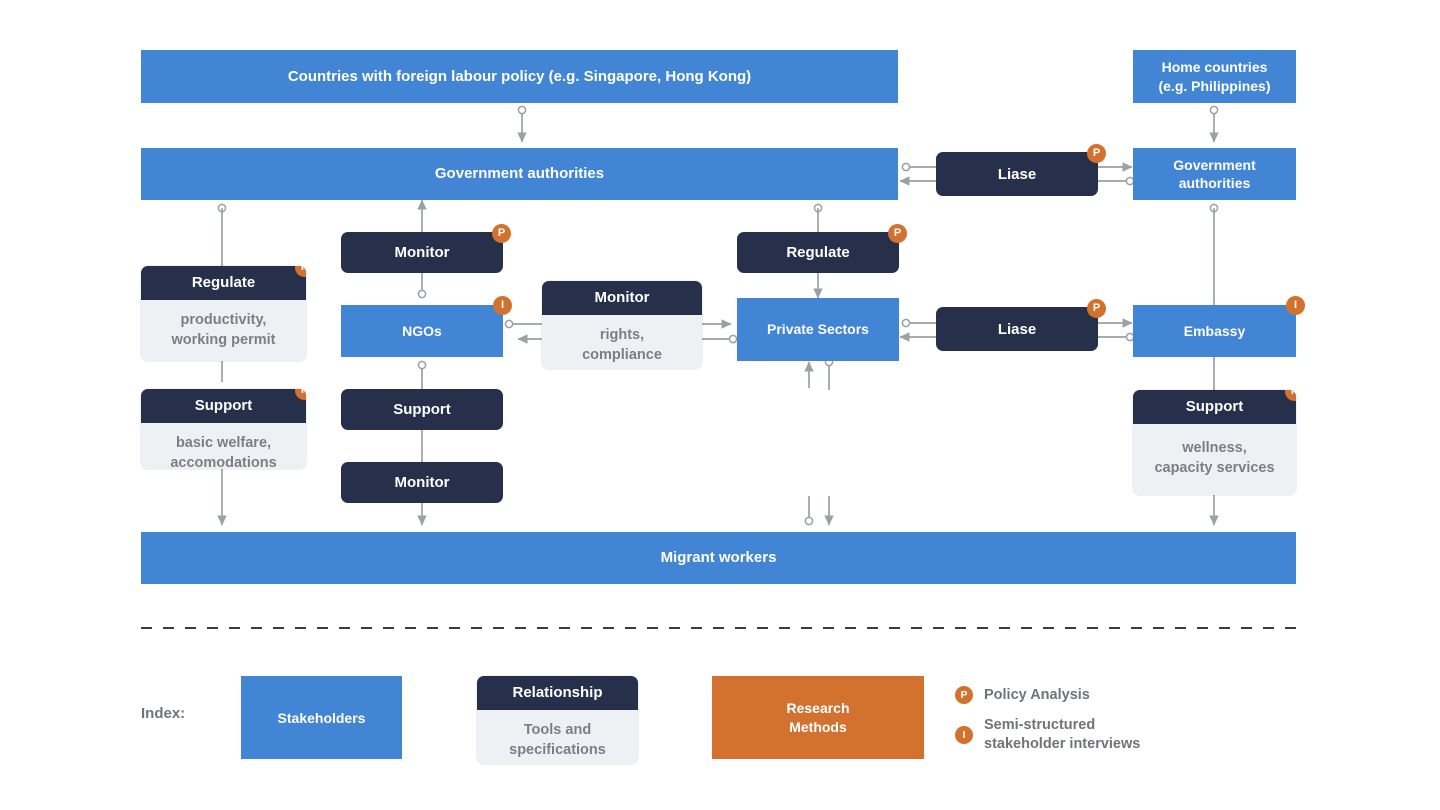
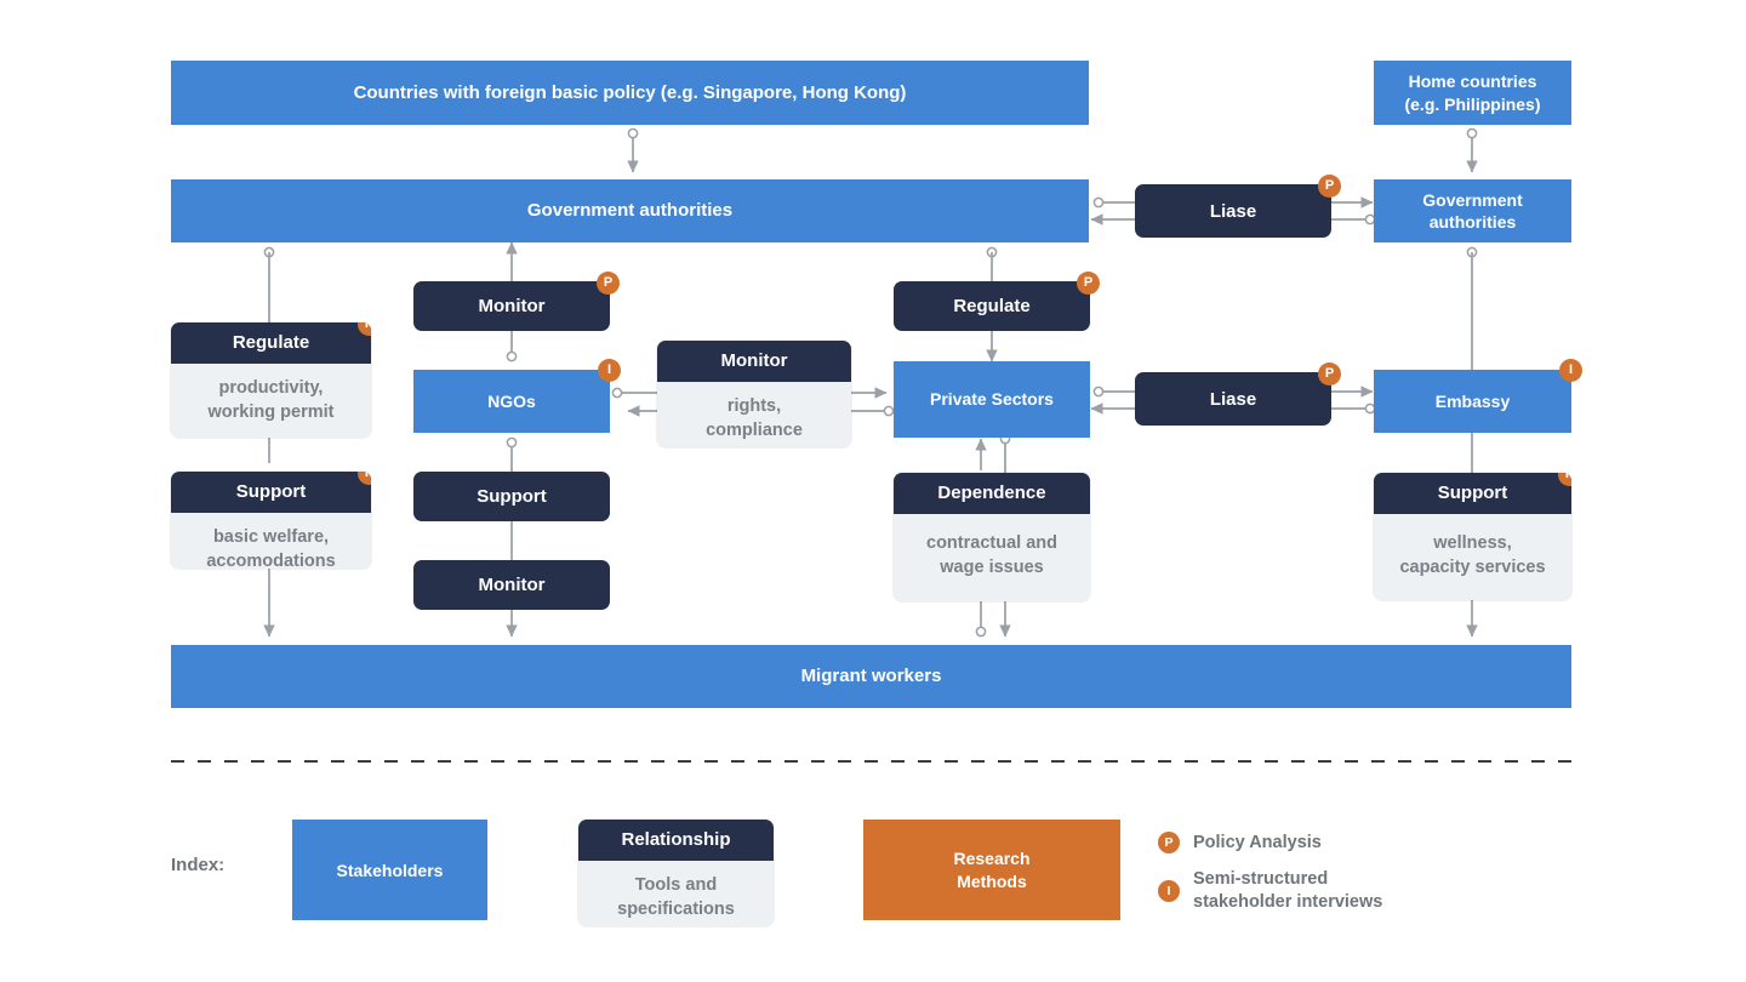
- Countries with foreign labour policy (e.g. Singapore, Hong Kong)
+ Countries with foreign basic policy (e.g. Singapore, Hong Kong)
  Home countries
  (e.g. Philippines)
  Government authorities
  Government
  authorities
  NGOs
  I
  Private Sectors
  Embassy
  I
  Migrant workers
  Liase
  P
  Liase
  P
  Monitor
  P
  Support
  Monitor
  Regulate
  P
  Regulate
  productivity,
  working permit
  P
  Support
  basic welfare,
  accomodations
  P
  Monitor
  rights,
  compliance
+ Dependence
+ contractual and
+ wage issues
  Support
  wellness,
  capacity services
  P
  Index:
  Stakeholders
  Relationship
  Tools and
  specifications
  Research
  Methods
  P
  Policy Analysis
  I
  Semi-structured
  stakeholder interviews
